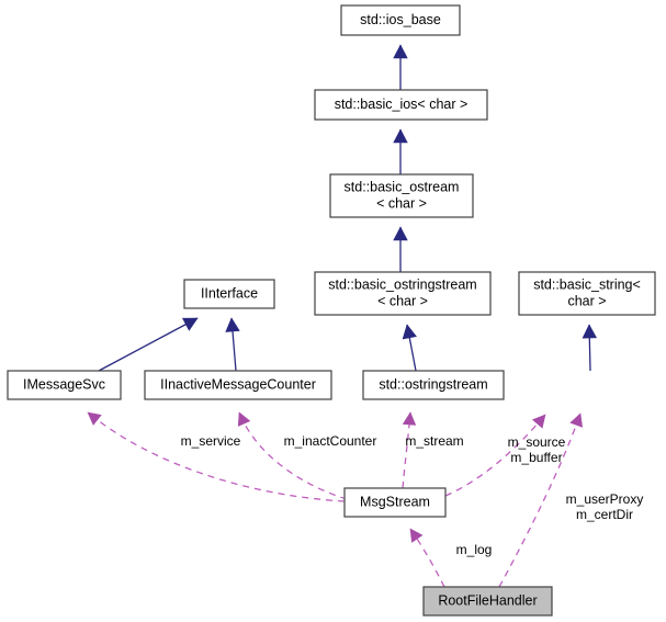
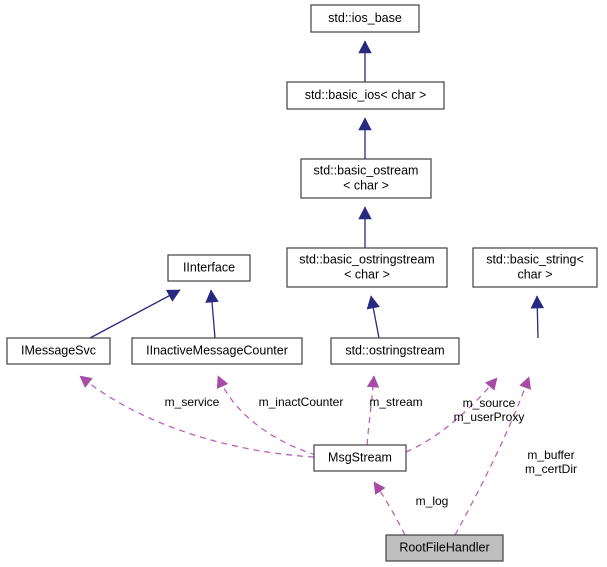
  std::ios_base
  std::basic_ios< char >
  std::basic_ostream
  < char >
  std::basic_ostringstream
  < char >
  std::basic_string<
  char >
  IInterface
  IMessageSvc
  IInactiveMessageCounter
  std::ostringstream
  MsgStream
  RootFileHandler
  m_service
  m_inactCounter
  m_stream
  m_source
- m_buffer
+ m_userProxy
  m_log
- m_userProxy
+ m_buffer
  m_certDir
